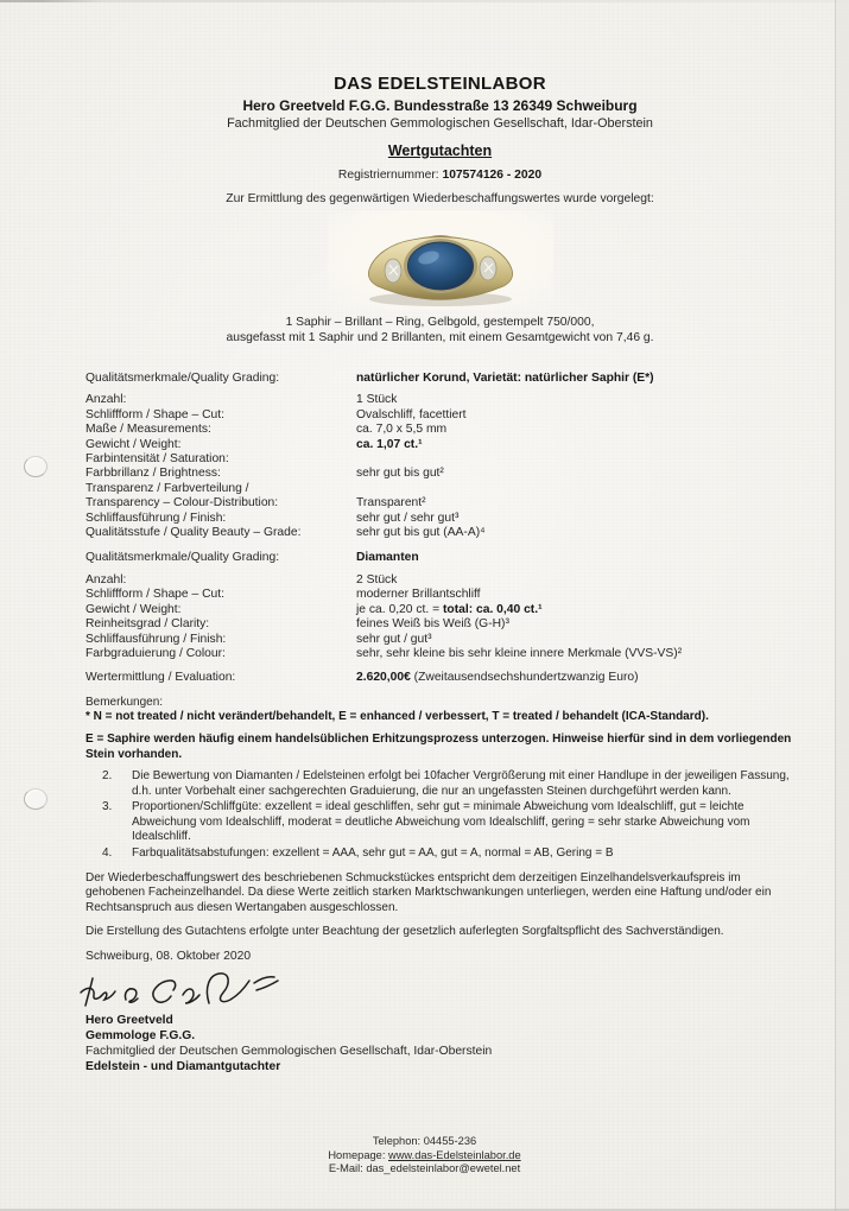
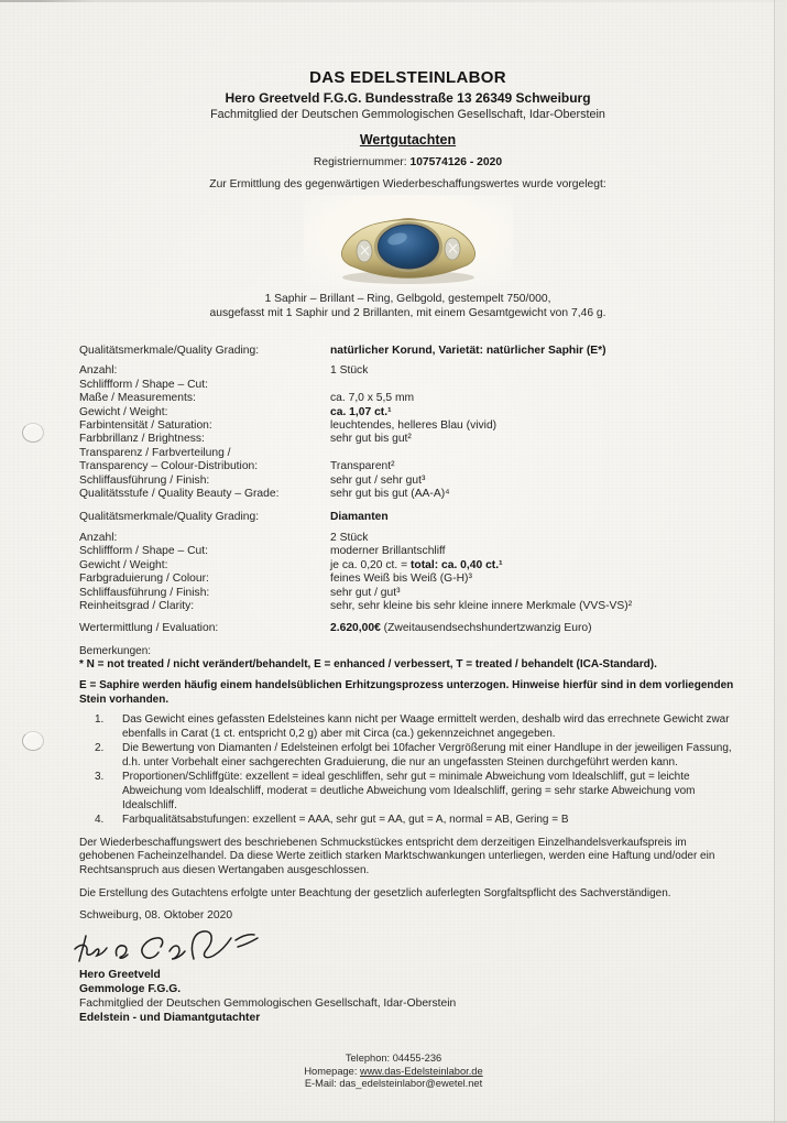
  DAS EDELSTEINLABOR
  Hero Greetveld F.G.G. Bundesstraße 13 26349 Schweiburg
  Fachmitglied der Deutschen Gemmologischen Gesellschaft, Idar-Oberstein
  Wertgutachten
  Registriernummer: 107574126 - 2020
  Zur Ermittlung des gegenwärtigen Wiederbeschaffungswertes wurde vorgelegt:
  1 Saphir – Brillant – Ring, Gelbgold, gestempelt 750/000,
  ausgefasst mit 1 Saphir und 2 Brillanten, mit einem Gesamtgewicht von 7,46 g.
  Qualitätsmerkmale/Quality Grading:
  natürlicher Korund, Varietät: natürlicher Saphir (E*)
  Anzahl:
  1 Stück
  Schliffform / Shape – Cut:
- Ovalschliff, facettiert
  Maße / Measurements:
  ca. 7,0 x 5,5 mm
  Gewicht / Weight:
  ca. 1,07 ct.¹
  Farbintensität / Saturation:
+ leuchtendes, helleres Blau (vivid)
  Farbbrillanz / Brightness:
  sehr gut bis gut²
  Transparenz / Farbverteilung /
  Transparency – Colour-Distribution:
  Transparent²
  Schliffausführung / Finish:
  sehr gut / sehr gut³
  Qualitätsstufe / Quality Beauty – Grade:
  sehr gut bis gut (AA-A)⁴
  Qualitätsmerkmale/Quality Grading:
  Diamanten
  Anzahl:
  2 Stück
  Schliffform / Shape – Cut:
  moderner Brillantschliff
  Gewicht / Weight:
  je ca. 0,20 ct. = total: ca. 0,40 ct.¹
- Reinheitsgrad / Clarity:
+ Farbgraduierung / Colour:
  feines Weiß bis Weiß (G-H)³
  Schliffausführung / Finish:
  sehr gut / gut³
- Farbgraduierung / Colour:
+ Reinheitsgrad / Clarity:
  sehr, sehr kleine bis sehr kleine innere Merkmale (VVS-VS)²
  Wertermittlung / Evaluation:
  2.620,00€ (Zweitausendsechshundertzwanzig Euro)
  Bemerkungen:
  * N = not treated / nicht verändert/behandelt, E = enhanced / verbessert, T = treated / behandelt (ICA-Standard).
  E = Saphire werden häufig einem handelsüblichen Erhitzungsprozess unterzogen. Hinweise hierfür sind in dem vorliegenden Stein vorhanden.
+ 1.
+ Das Gewicht eines gefassten Edelsteines kann nicht per Waage ermittelt werden, deshalb wird das errechnete Gewicht zwar ebenfalls in Carat (1 ct. entspricht 0,2 g) aber mit Circa (ca.) gekennzeichnet angegeben.
  2.
  Die Bewertung von Diamanten / Edelsteinen erfolgt bei 10facher Vergrößerung mit einer Handlupe in der jeweiligen Fassung, d.h. unter Vorbehalt einer sachgerechten Graduierung, die nur an ungefassten Steinen durchgeführt werden kann.
  3.
  Proportionen/Schliffgüte: exzellent = ideal geschliffen, sehr gut = minimale Abweichung vom Idealschliff, gut = leichte Abweichung vom Idealschliff, moderat = deutliche Abweichung vom Idealschliff, gering = sehr starke Abweichung vom Idealschliff.
  4.
  Farbqualitätsabstufungen: exzellent = AAA, sehr gut = AA, gut = A, normal = AB, Gering = B
  Der Wiederbeschaffungswert des beschriebenen Schmuckstückes entspricht dem derzeitigen Einzelhandelsverkaufspreis im gehobenen Facheinzelhandel. Da diese Werte zeitlich starken Marktschwankungen unterliegen, werden eine Haftung und/oder ein Rechtsanspruch aus diesen Wertangaben ausgeschlossen.
  Die Erstellung des Gutachtens erfolgte unter Beachtung der gesetzlich auferlegten Sorgfaltspflicht des Sachverständigen.
  Schweiburg, 08. Oktober 2020
  Hero Greetveld
  Gemmologe F.G.G.
  Fachmitglied der Deutschen Gemmologischen Gesellschaft, Idar-Oberstein
  Edelstein - und Diamantgutachter
  Telephon: 04455-236
  Homepage: www.das-Edelsteinlabor.de
  E-Mail: das_edelsteinlabor@ewetel.net
